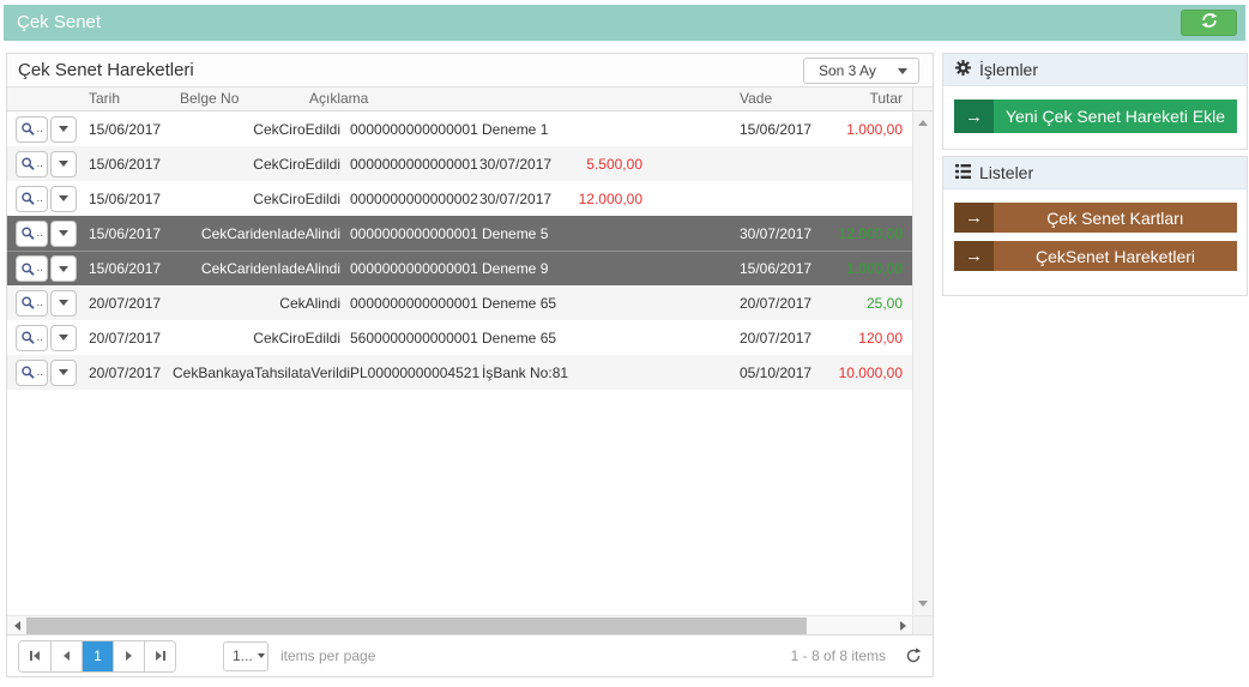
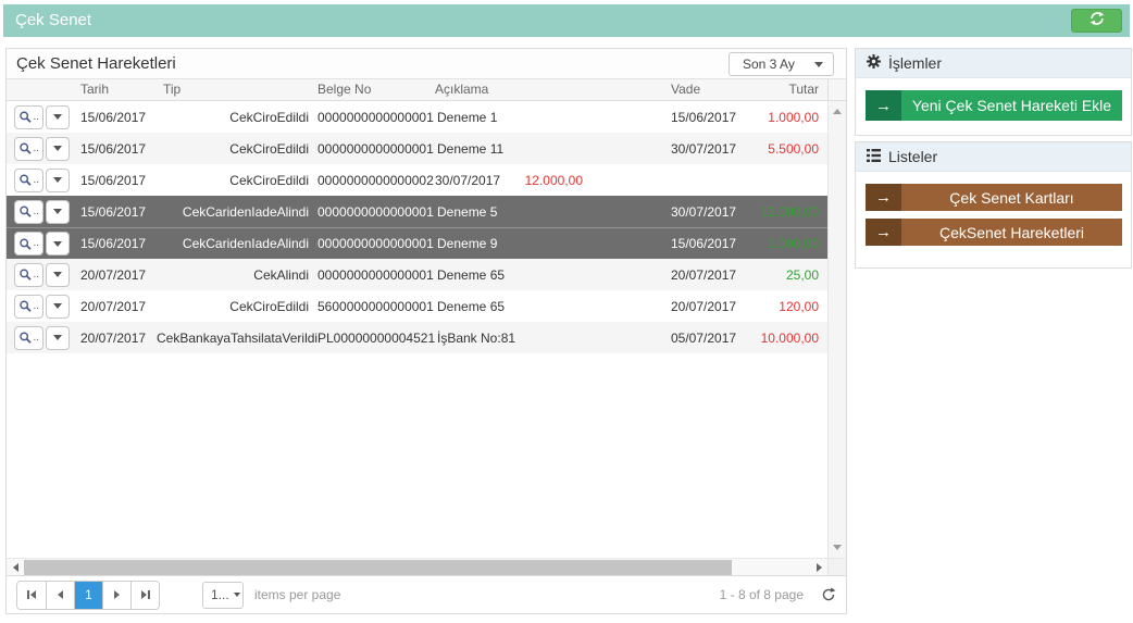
  Çek Senet
  Çek Senet Hareketleri
  Son 3 Ay
  Tarih
+ Tip
  Belge No
  Açıklama
  Vade
  Tutar
  ..
  15/06/2017
  CekCiroEdildi
  0000000000000001
  Deneme 1
  15/06/2017
  1.000,00
  ..
  15/06/2017
  CekCiroEdildi
  0000000000000001
+ Deneme 11
  30/07/2017
  5.500,00
  ..
  15/06/2017
  CekCiroEdildi
  0000000000000002
  30/07/2017
  12.000,00
  ..
  15/06/2017
  CekCaridenIadeAlindi
  0000000000000001
  Deneme 5
  30/07/2017
  12.000,00
  ..
  15/06/2017
  CekCaridenIadeAlindi
  0000000000000001
  Deneme 9
  15/06/2017
  1.000,00
  ..
  20/07/2017
  CekAlindi
  0000000000000001
  Deneme 65
  20/07/2017
  25,00
  ..
  20/07/2017
  CekCiroEdildi
  5600000000000001
  Deneme 65
  20/07/2017
  120,00
  ..
  20/07/2017
  CekBankayaTahsilataVeril
  PL00000000004521
  İşBank No:81
- 05/10/2017
+ 05/07/2017
  10.000,00
  1
  1...
  items per page
- 1 - 8 of 8 items
+ 1 - 8 of 8 page
  İşlemler
  →
  Yeni Çek Senet Hareketi Ekle
  Listeler
  →
  Çek Senet Kartları
  →
  ÇekSenet Hareketleri
